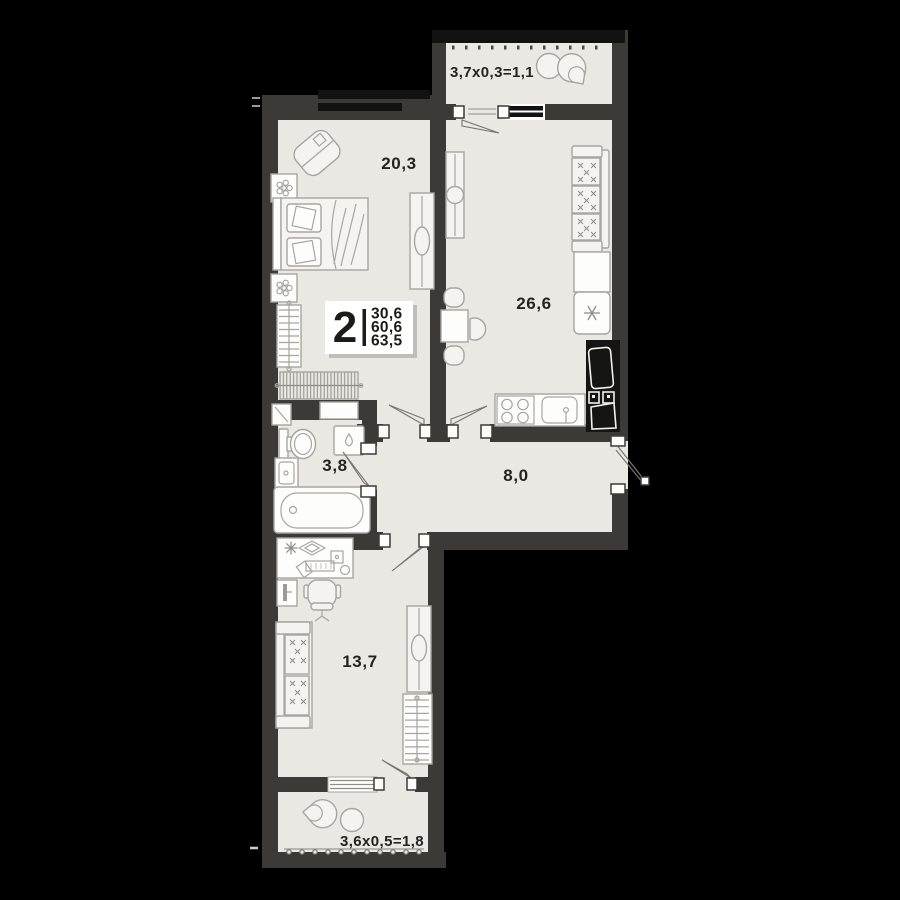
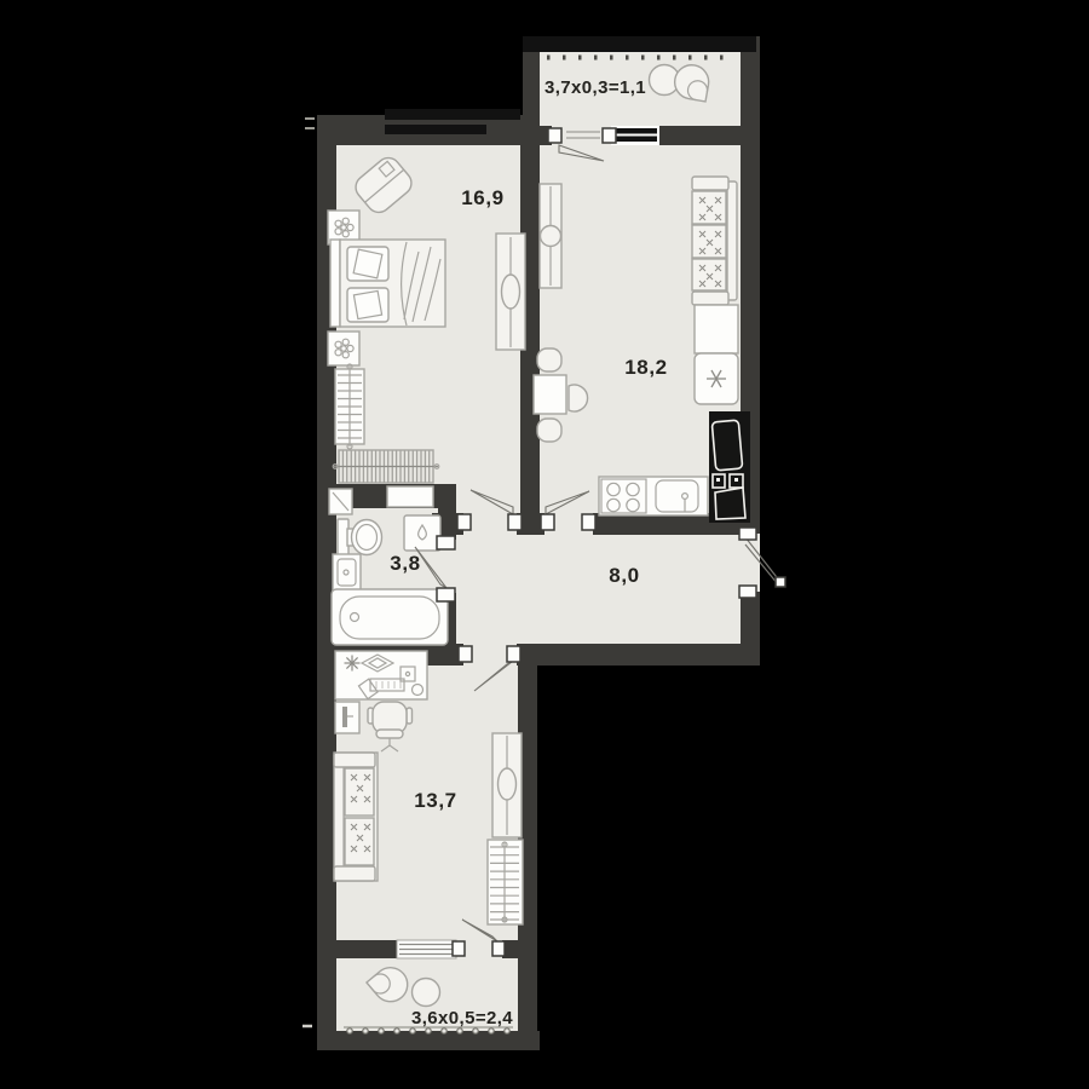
- 20,3
+ 16,9
- 26,6
+ 18,2
  3,8
  8,0
  13,7
  3,7x0,3=1,1
- 3,6x0,5=1,8
+ 3,6x0,5=2,4
- 2
- 30,6
- 60,6
- 63,5
